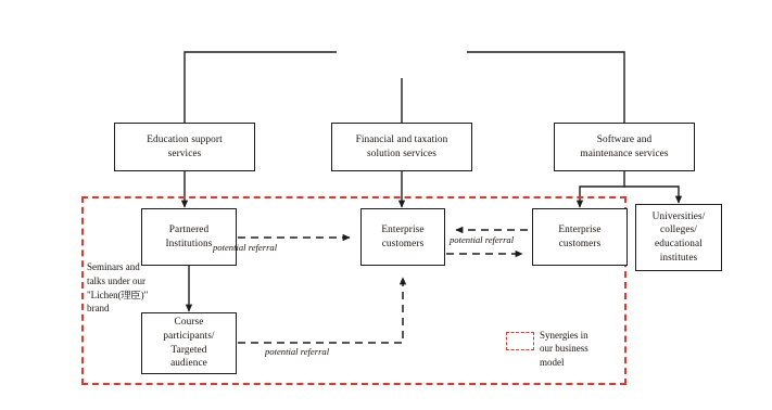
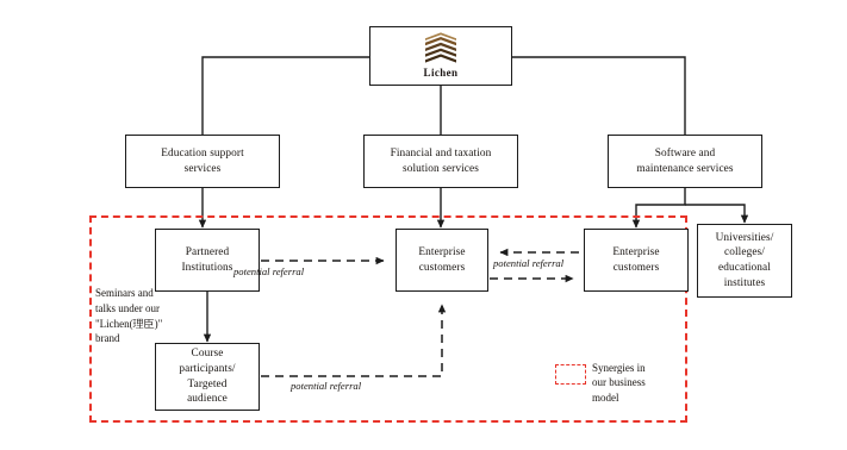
+ Lichen
  Education support
  services
  Financial and taxation
  solution services
  Software and
  maintenance services
  Partnered
  Institutions
  Enterprise
  customers
  Enterprise
  customers
  Universities/
  colleges/
  educational
  institutes
  Course
  participants/
  Targeted
  audience
  Seminars and
  talks under our
  "Lichen(理臣)"
  brand
  potential referral
  potential referral
  potential referral
  Synergies in
  our business
  model
